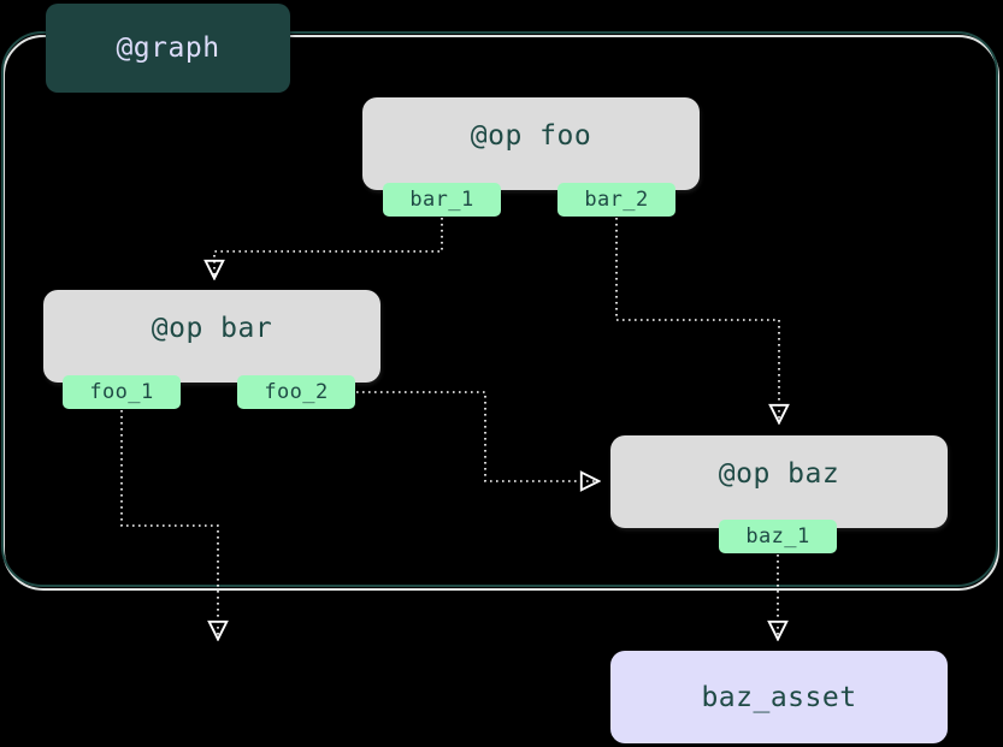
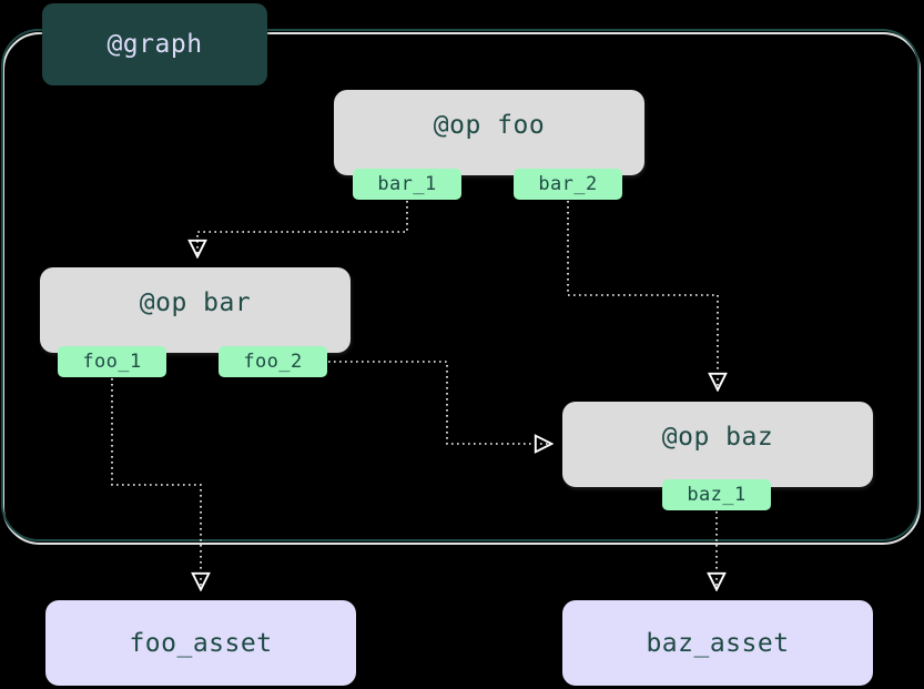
  @graph
  @op foo
  bar_1
  bar_2
  @op bar
  foo_1
  foo_2
  @op baz
  baz_1
+ foo_asset
  baz_asset
